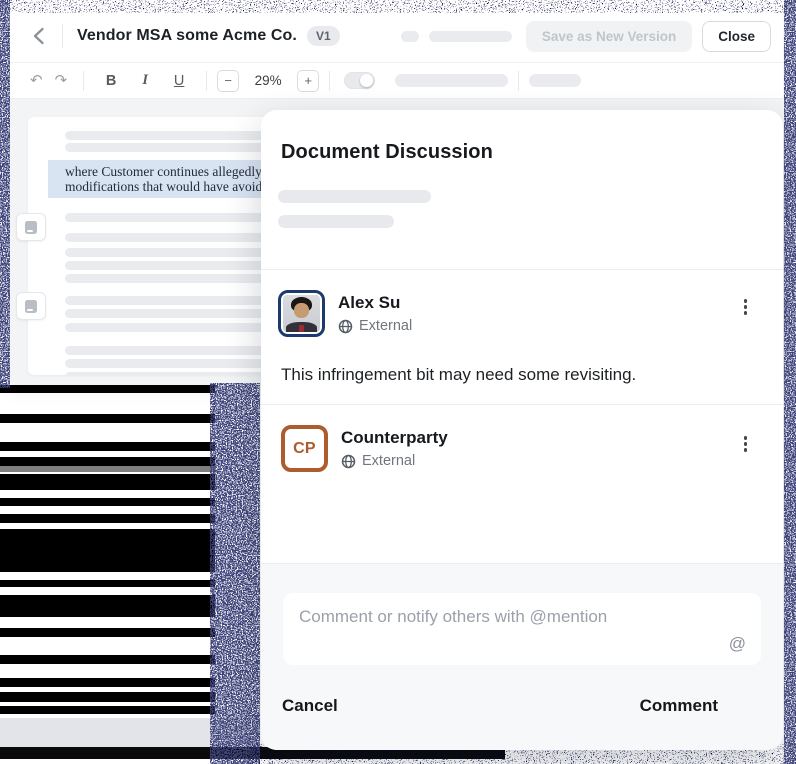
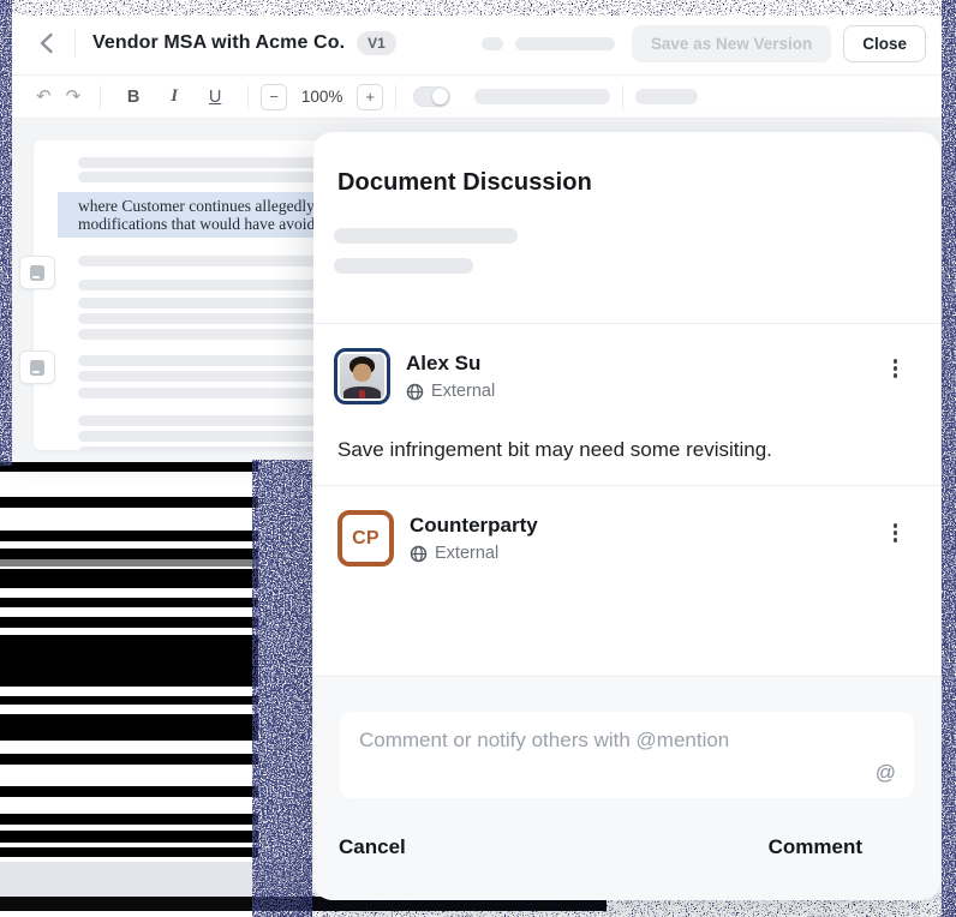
- Vendor MSA some Acme Co.
+ Vendor MSA with Acme Co.
  V1
  Save as New Version
  Close
  ↶
  ↷
  B
  I
  U
  −
- 29%
+ 100%
  +
  where Customer continues allegedly
  modifications that would have avoid
  Document Discussion
  Alex Su
  External
- This infringement bit may need some revisiting.
+ Save infringement bit may need some revisiting.
  CP
  Counterparty
  External
  Comment or notify others with @mention
  @
  Cancel
  Comment
